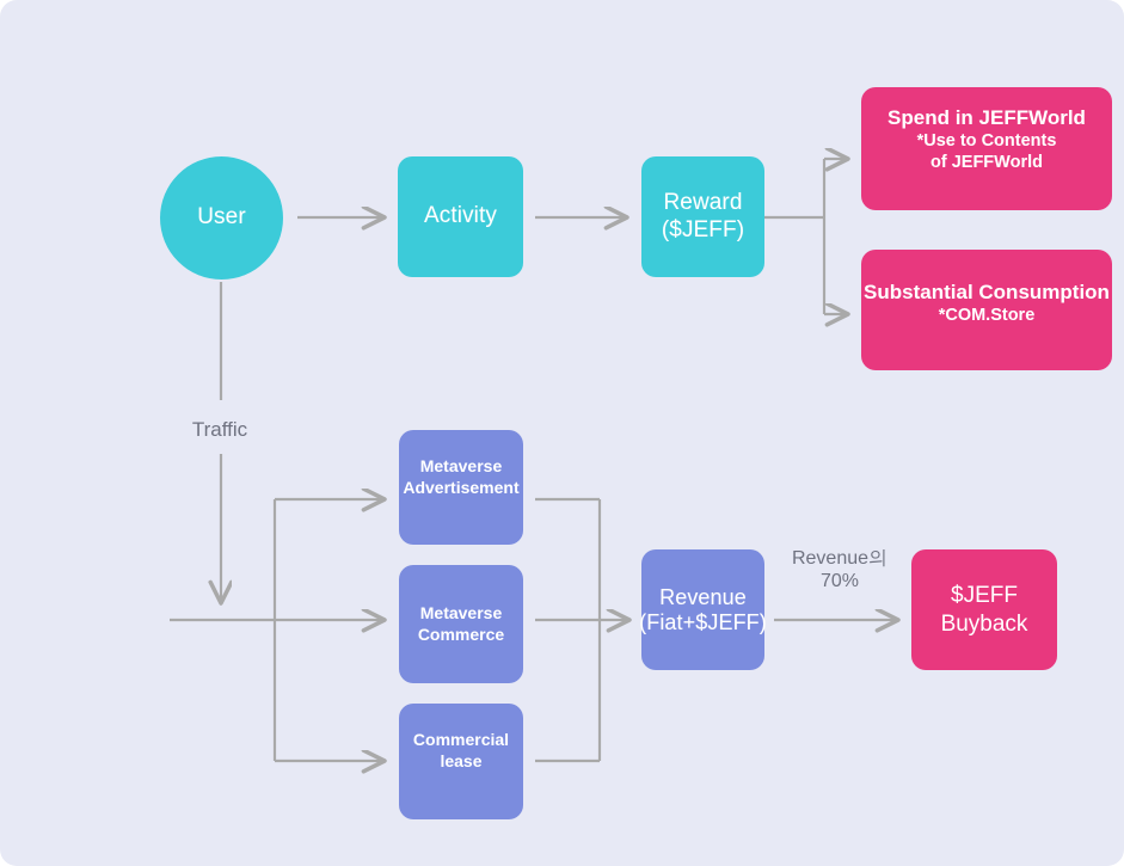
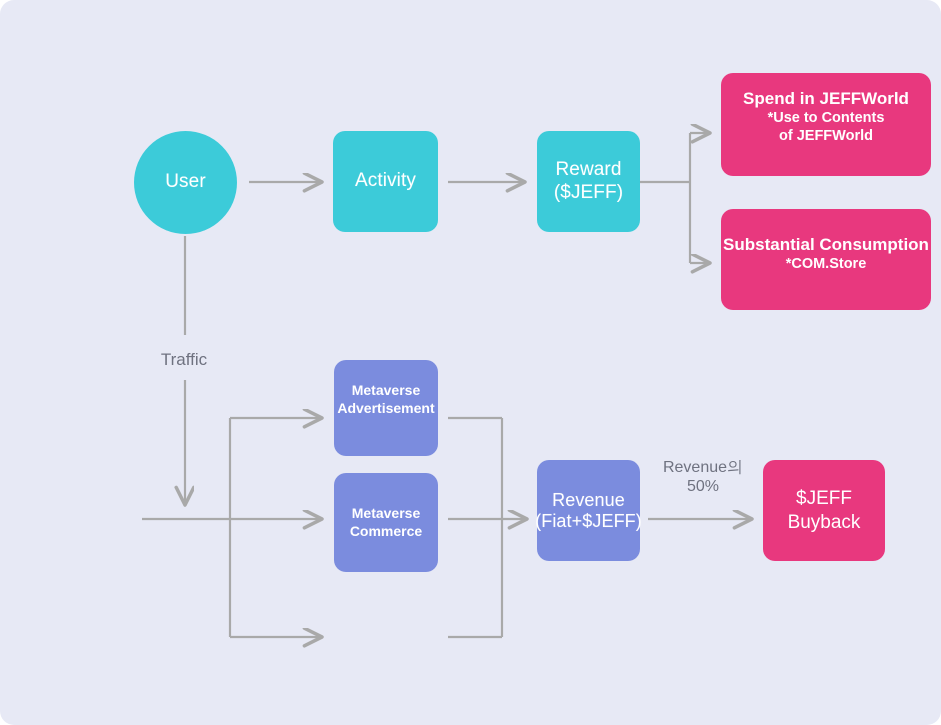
  User
  Activity
  Reward
  ($JEFF)
  Spend in JEFFWorld
  *Use to Contents
  of JEFFWorld
  Substantial Consumption
  *COM.Store
  Metaverse
  Advertisement
  Metaverse
  Commerce
- Commercial
- lease
  Revenue
  (Fiat+$JEFF)
  $JEFF
  Buyback
  Traffic
  Revenue의
- 70%
+ 50%
